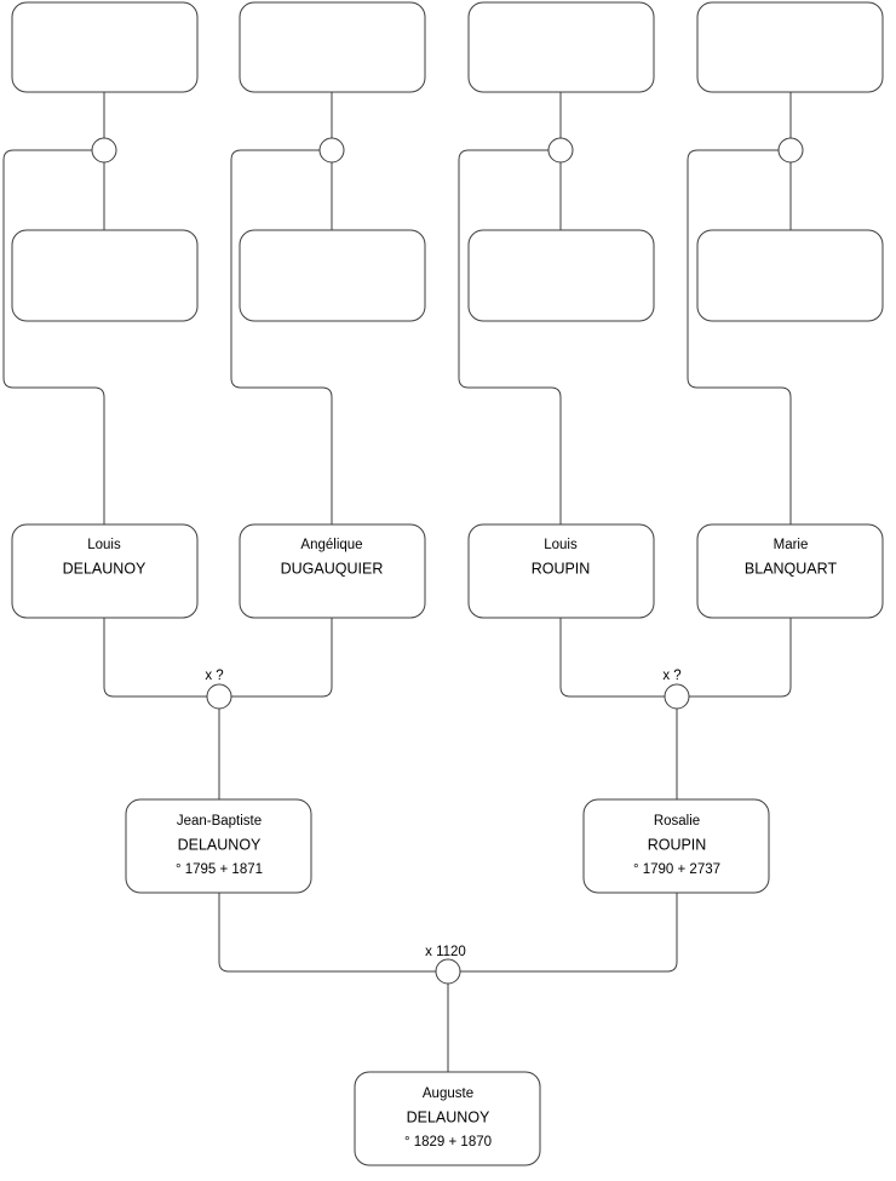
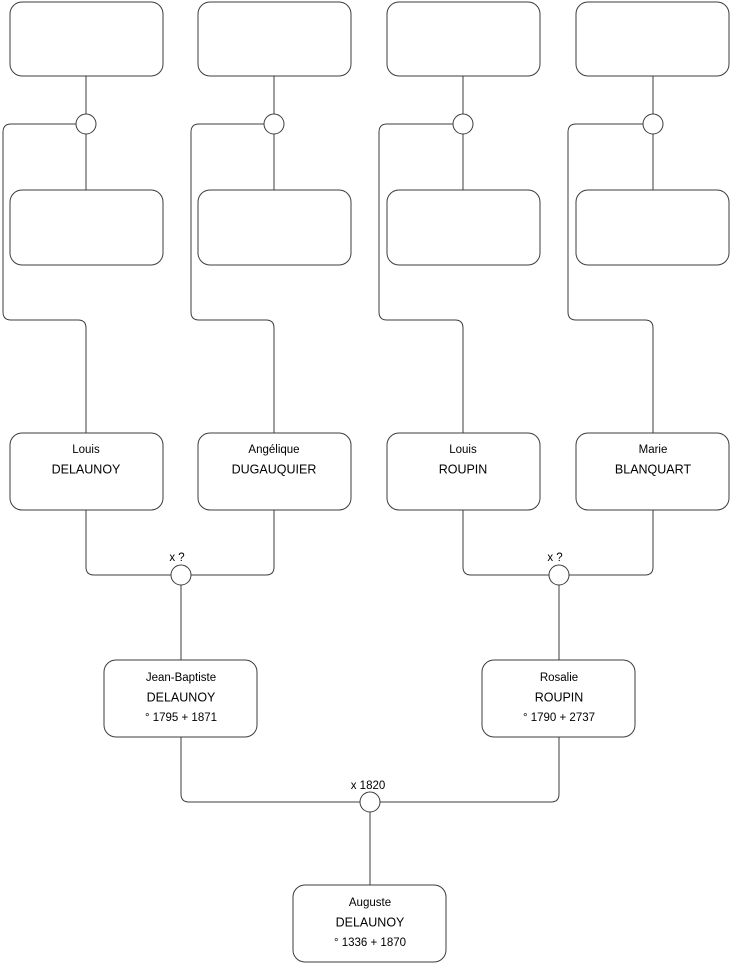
  Louis
  DELAUNOY
  Angélique
  DUGAUQUIER
  Louis
  ROUPIN
  Marie
  BLANQUART
  Jean-Baptiste
  DELAUNOY
  ° 1795 + 1871
  Rosalie
  ROUPIN
  ° 1790 + 2737
  Auguste
  DELAUNOY
- ° 1829 + 1870
+ ° 1336 + 1870
  x ?
  x ?
- x 1120
+ x 1820
